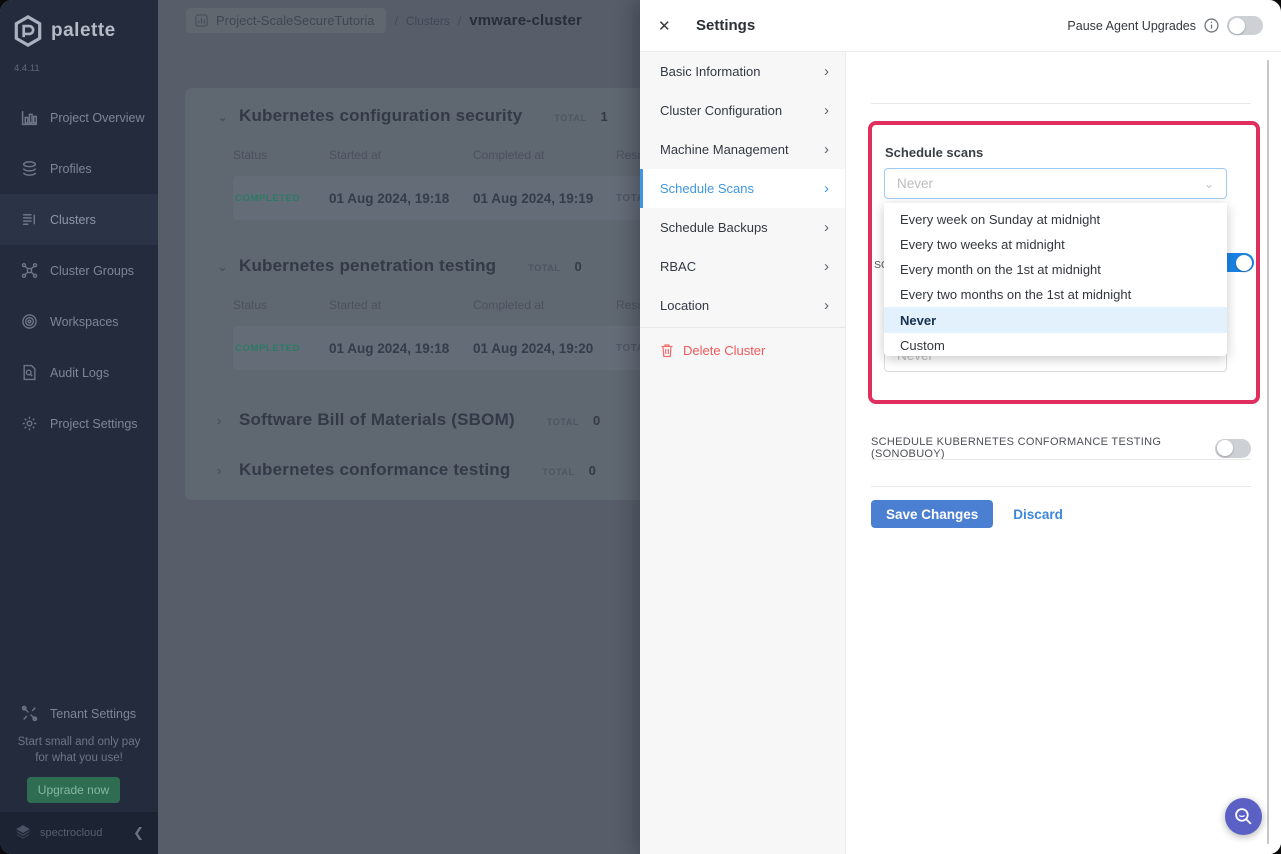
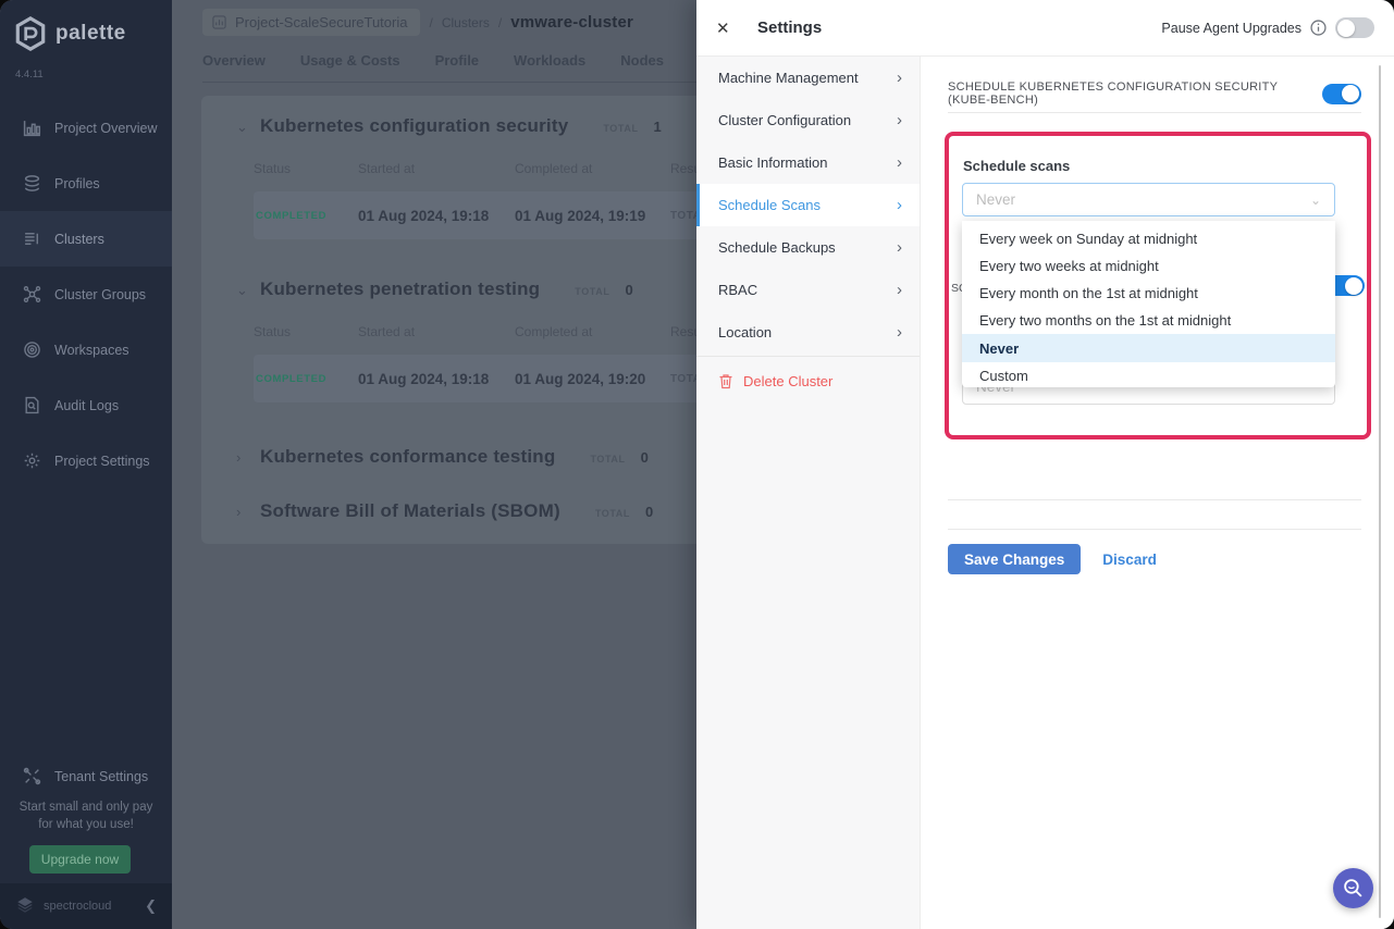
  palette
  4.4.11
  Project Overview
  Profiles
  Clusters
  Cluster Groups
  Workspaces
  Audit Logs
  Project Settings
  Tenant Settings
  Start small and only pay
  for what you use!
  Upgrade now
  spectrocloud
  ❮
  Project-ScaleSecureTutoria
  Clusters
  vmware-cluster
+ Overview
+ Usage & Costs
+ Profile
+ Workloads
+ Nodes
  ⌄
  Kubernetes configuration security
  1
  COMPLETED
  01 Aug 2024, 19:18
  01 Aug 2024, 19:19
  ⌄
  Kubernetes penetration testing
  0
  COMPLETED
  01 Aug 2024, 19:18
  01 Aug 2024, 19:20
  ›
- Software Bill of Materials (SBOM)
+ Kubernetes conformance testing
  0
  ›
- Kubernetes conformance testing
+ Software Bill of Materials (SBOM)
  0
  ✕
  Settings
  Pause Agent Upgrades
- Basic Information
+ Machine Management
  ›
  Cluster Configuration
  ›
- Machine Management
+ Basic Information
  ›
  Schedule Scans
  ›
  Schedule Backups
  ›
  RBAC
  ›
  Location
  ›
  Delete Cluster
+ SCHEDULE KUBERNETES CONFIGURATION SECURITY (KUBE-BENCH)
  Schedule scans
  Never
  ⌄
  Every week on Sunday at midnight
  Every two weeks at midnight
  Every month on the 1st at midnight
  Every two months on the 1st at midnight
  Never
  Custom
- SCHEDULE KUBERNETES CONFORMANCE TESTING (SONOBUOY)
  Save Changes
  Discard
